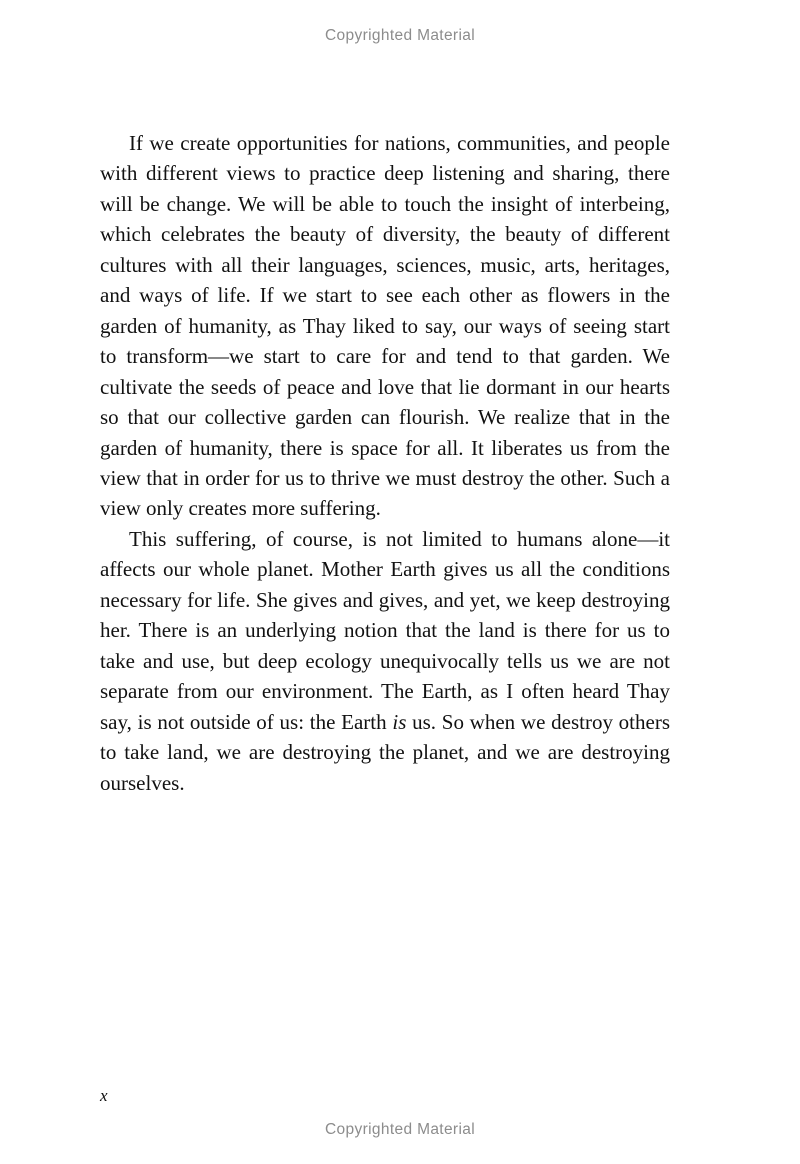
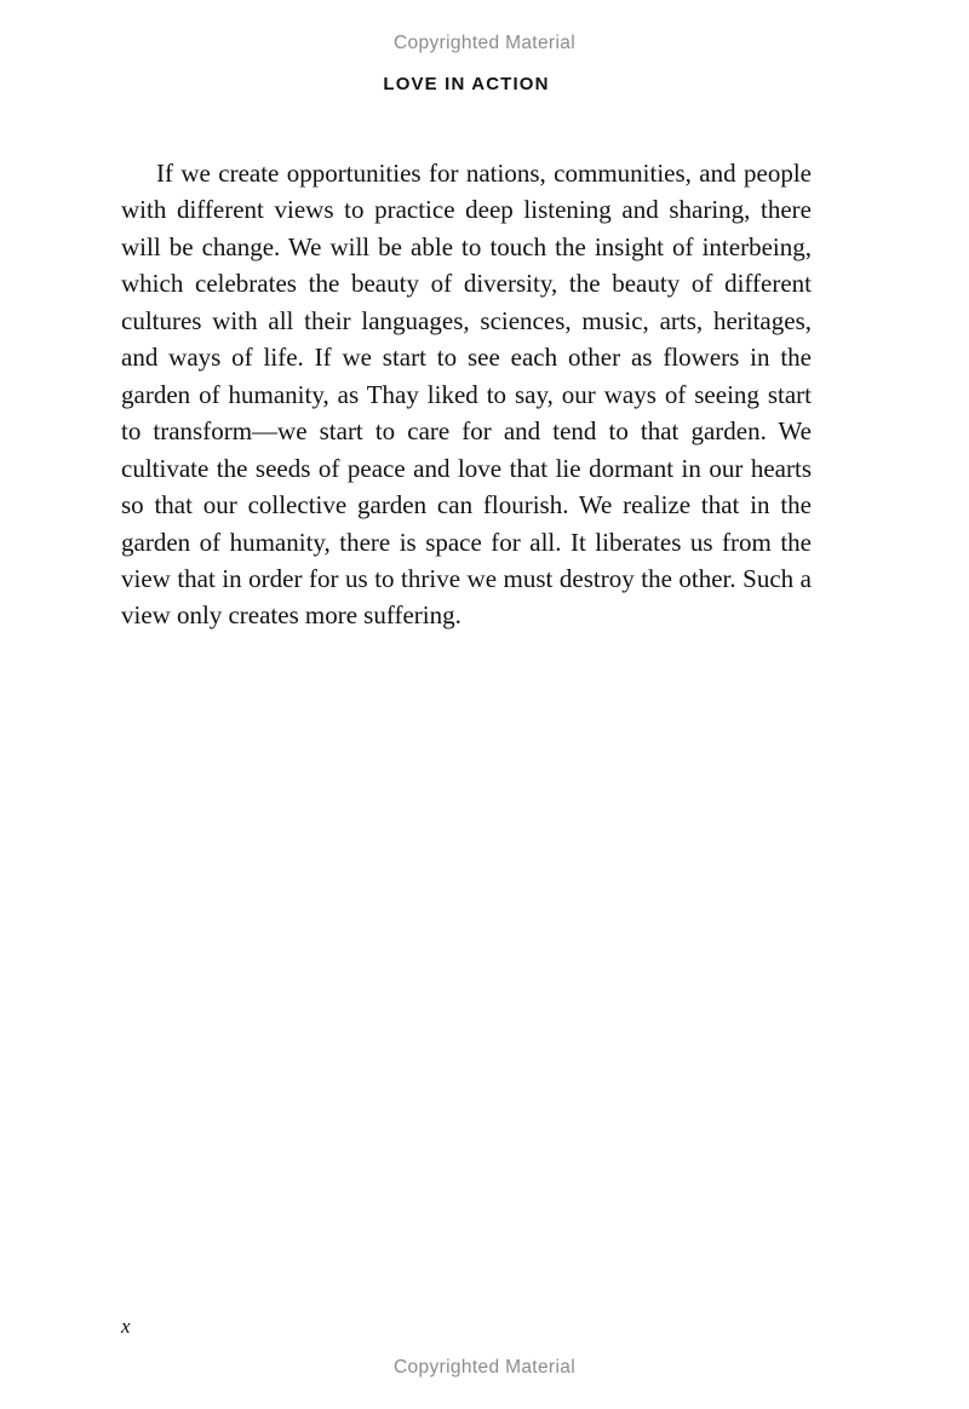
  Copyrighted Material
+ LOVE IN ACTION
  If we create opportunities for nations, communities, and people with different views to practice deep listening and sharing, there will be change. We will be able to touch the insight of interbeing, which celebrates the beauty of diversity, the beauty of different cultures with all their languages, sciences, music, arts, heritages, and ways of life. If we start to see each other as flowers in the garden of humanity, as Thay liked to say, our ways of seeing start to transform—we start to care for and tend to that garden. We cultivate the seeds of peace and love that lie dormant in our hearts so that our collective garden can flourish. We realize that in the garden of humanity, there is space for all. It liberates us from the view that in order for us to thrive we must destroy the other. Such a view only creates more suffering.
- This suffering, of course, is not limited to humans alone—it affects our whole planet. Mother Earth gives us all the conditions necessary for life. She gives and gives, and yet, we keep destroying her. There is an underlying notion that the land is there for us to take and use, but deep ecology unequivocally tells us we are not separate from our environment. The Earth, as I often heard Thay say, is not outside of us: the Earth is us. So when we destroy others to take land, we are destroying the planet, and we are destroying ourselves.
  x
  Copyrighted Material
